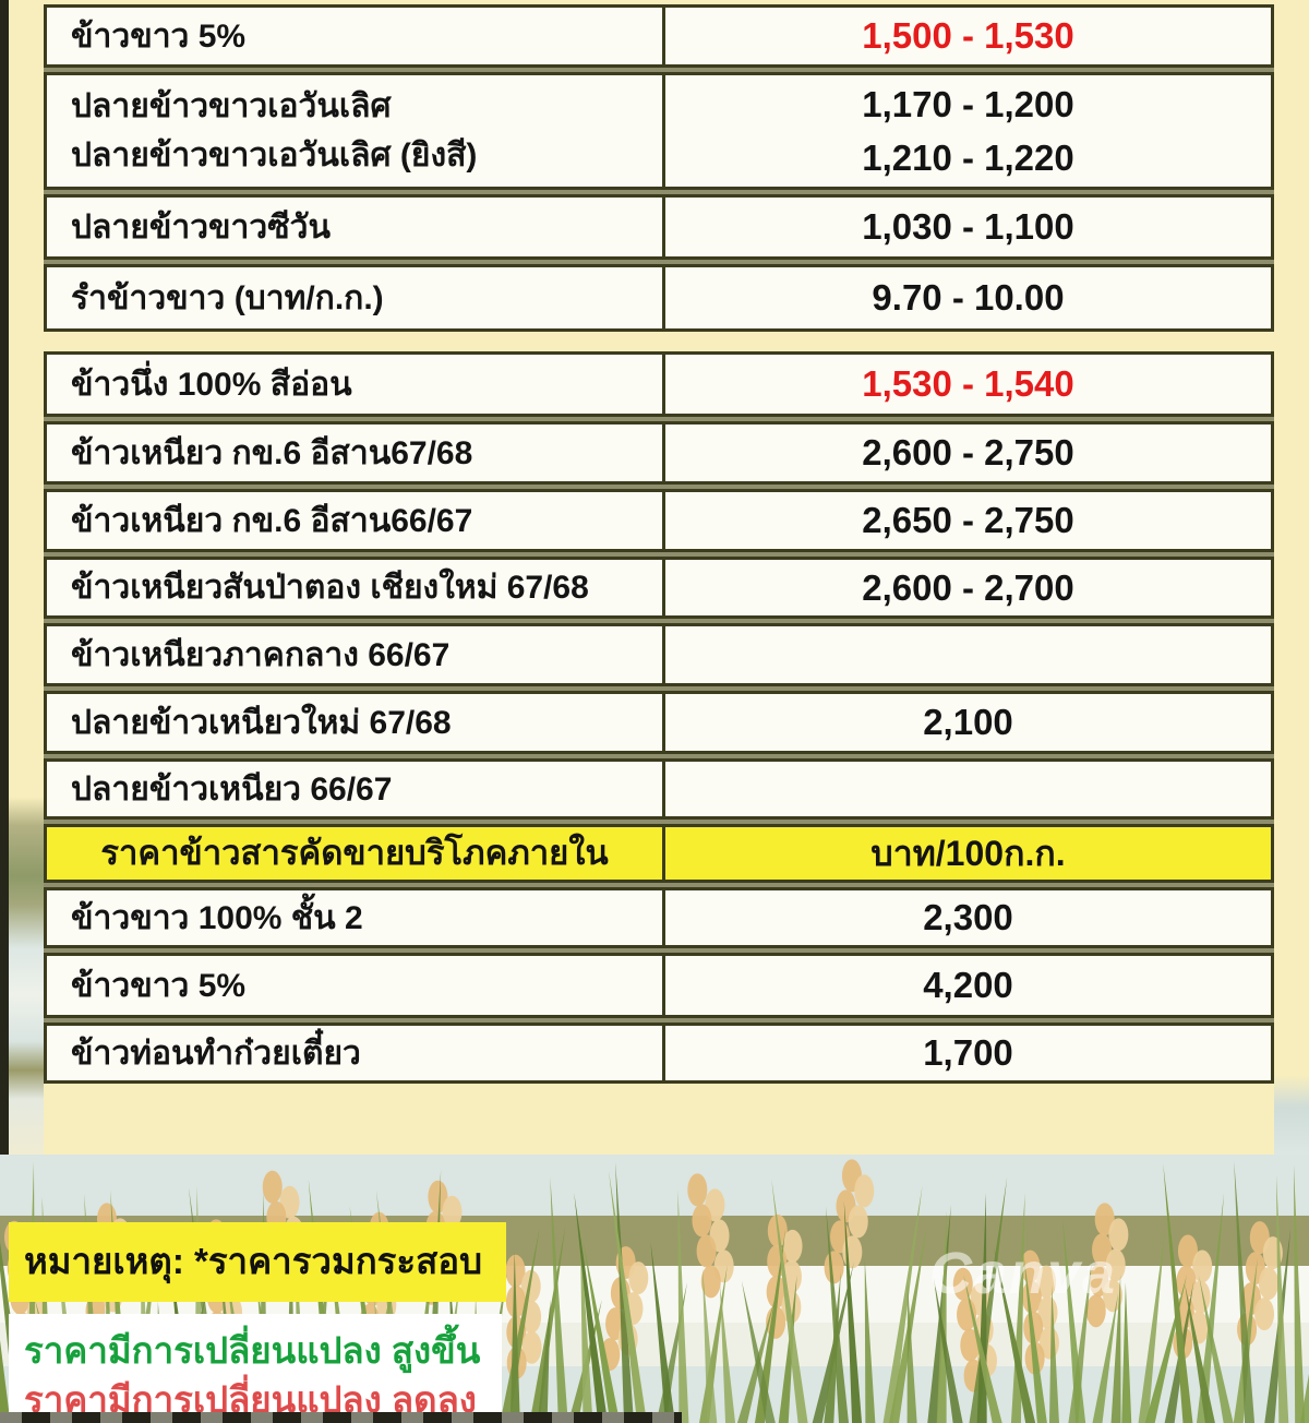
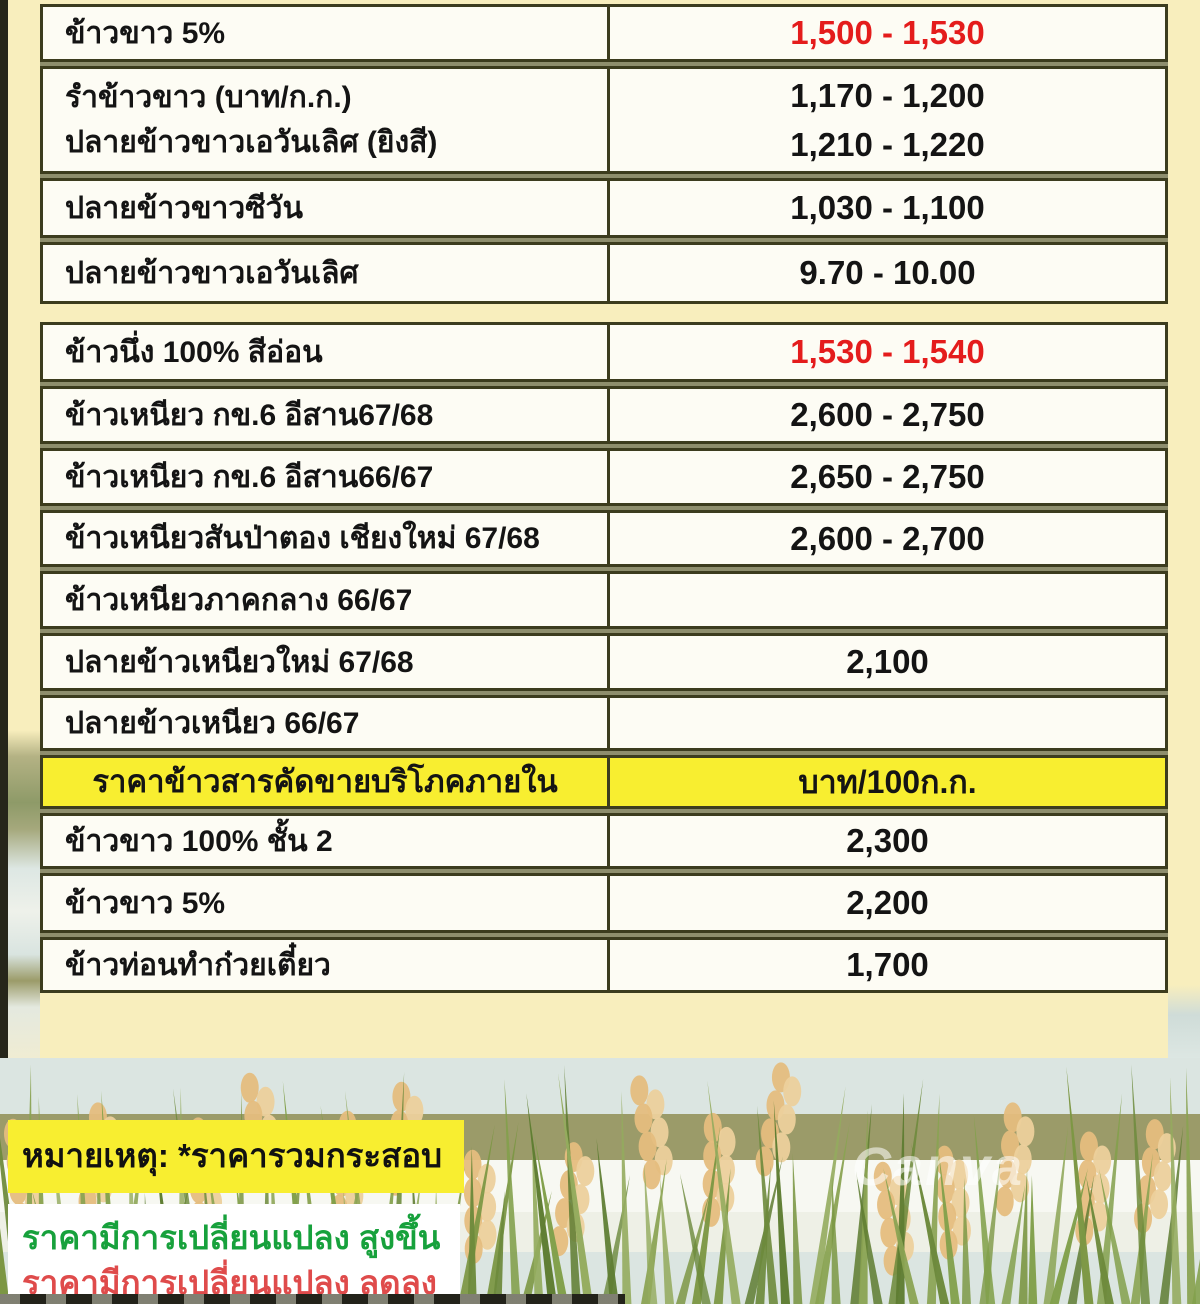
  ข้าวขาว 5%
  1,500 - 1,530
- ปลายข้าวขาวเอวันเลิศ
+ รำข้าวขาว (บาท/ก.ก.)
  ปลายข้าวขาวเอวันเลิศ (ยิงสี)
  1,170 - 1,200
  1,210 - 1,220
  ปลายข้าวขาวซีวัน
  1,030 - 1,100
- รำข้าวขาว (บาท/ก.ก.)
+ ปลายข้าวขาวเอวันเลิศ
  9.70 - 10.00
  ข้าวนึ่ง 100% สีอ่อน
  1,530 - 1,540
  ข้าวเหนียว กข.6 อีสาน67/68
  2,600 - 2,750
  ข้าวเหนียว กข.6 อีสาน66/67
  2,650 - 2,750
  ข้าวเหนียวสันป่าตอง เชียงใหม่ 67/68
  2,600 - 2,700
  ข้าวเหนียวภาคกลาง 66/67
  ปลายข้าวเหนียวใหม่ 67/68
  2,100
  ปลายข้าวเหนียว 66/67
  ราคาข้าวสารคัดขายบริโภคภายใน
  บาท/100ก.ก.
  ข้าวขาว 100% ชั้น 2
  2,300
  ข้าวขาว 5%
- 4,200
+ 2,200
  ข้าวท่อนทำก๋วยเตี๋ยว
  1,700
  Canva
  หมายเหตุ: *ราคารวมกระสอบ
  ราคามีการเปลี่ยนแปลง สูงขึ้น
  ราคามีการเปลี่ยนแปลง ลดลง
